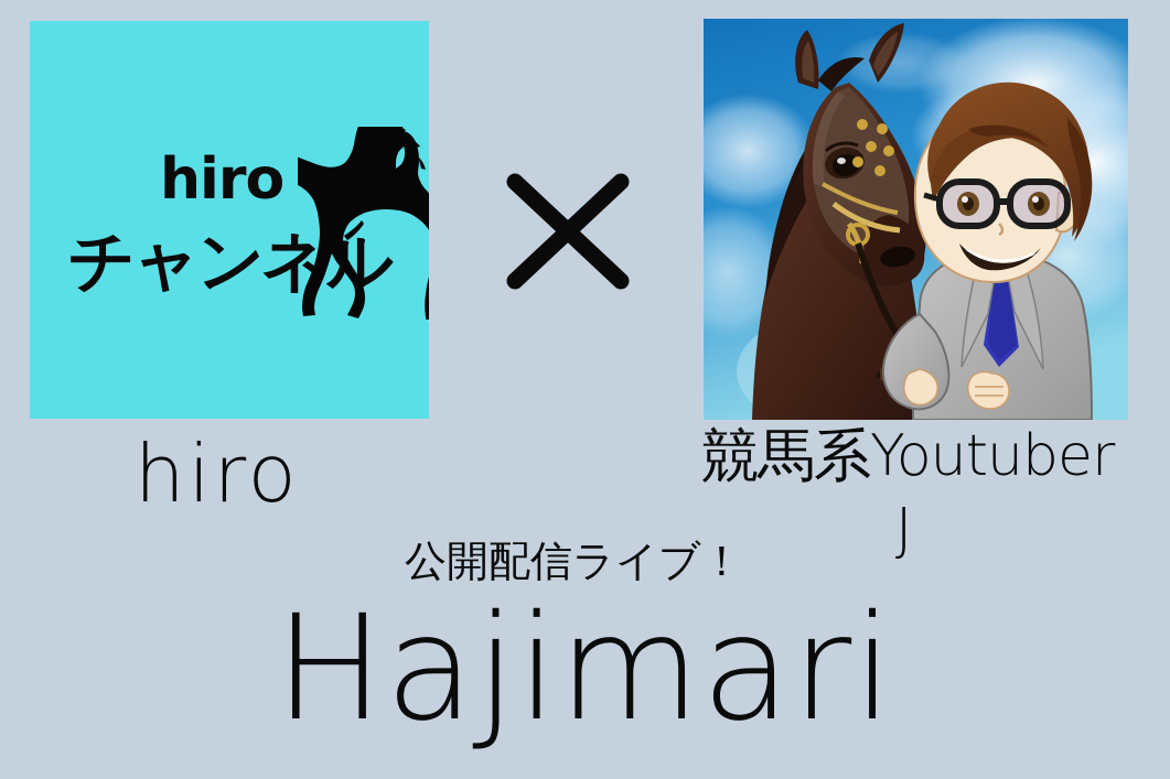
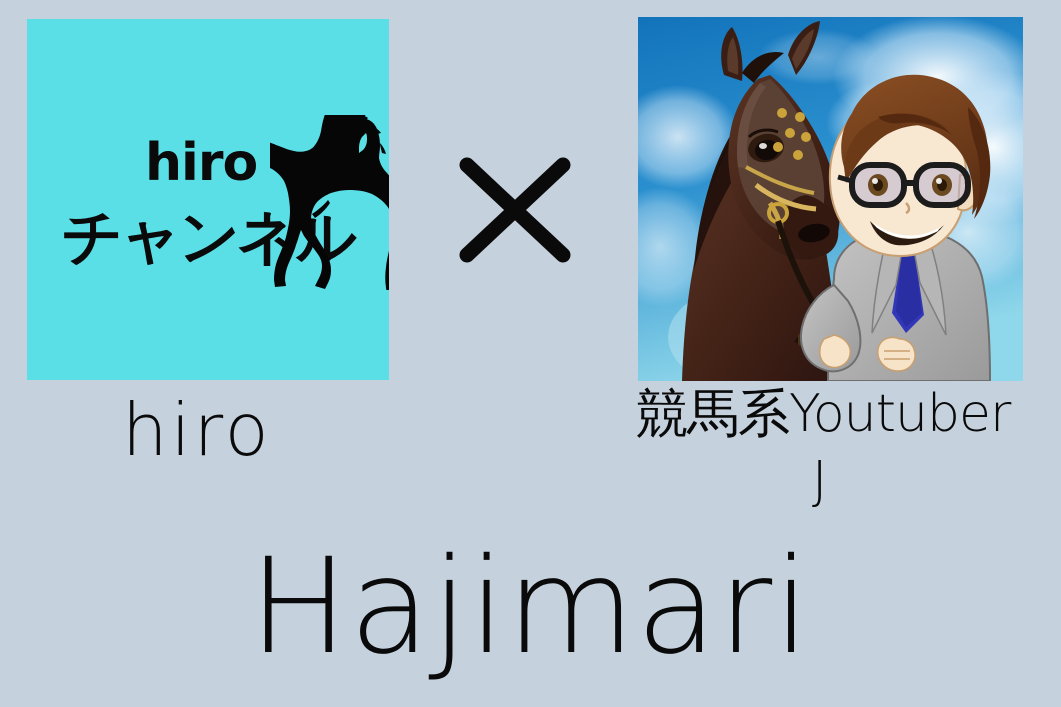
  hiro
  チャンネル
  hiro
  競馬系Youtuber
  J
- 公開配信ライブ！
  Hajimari
